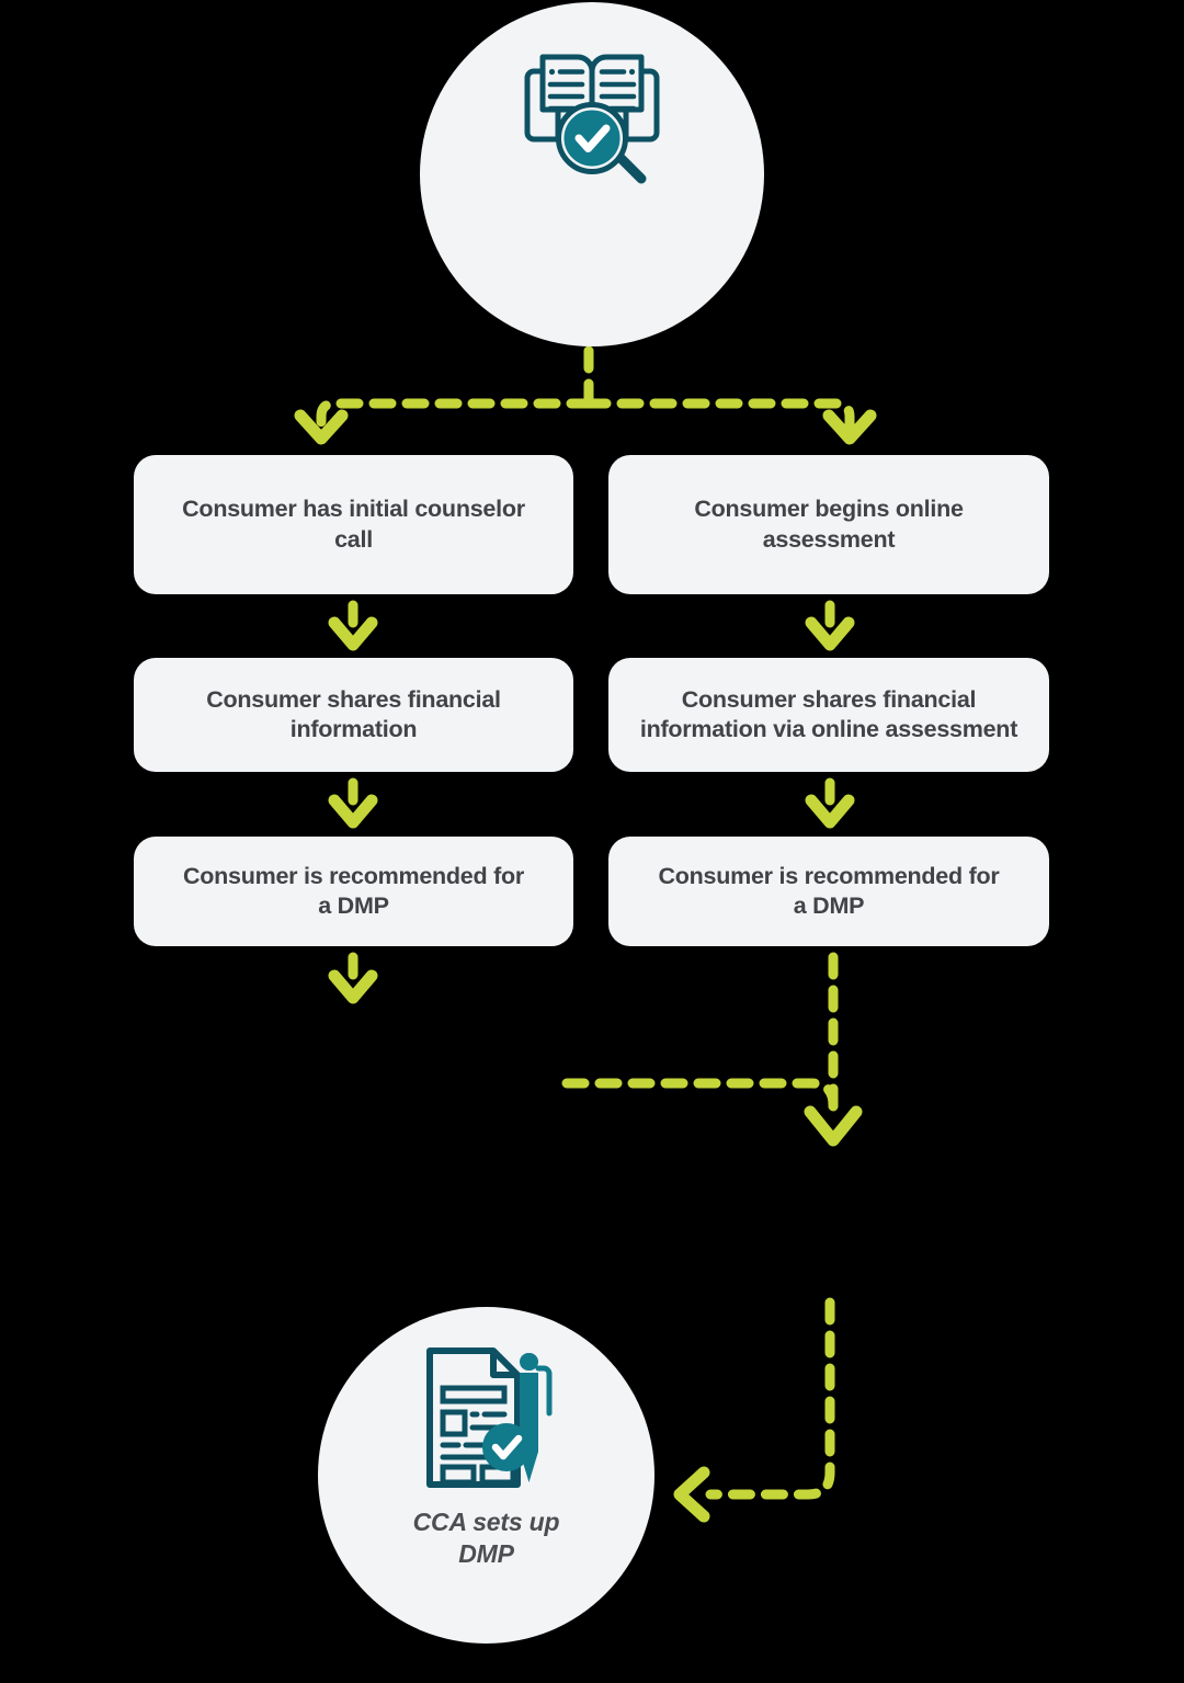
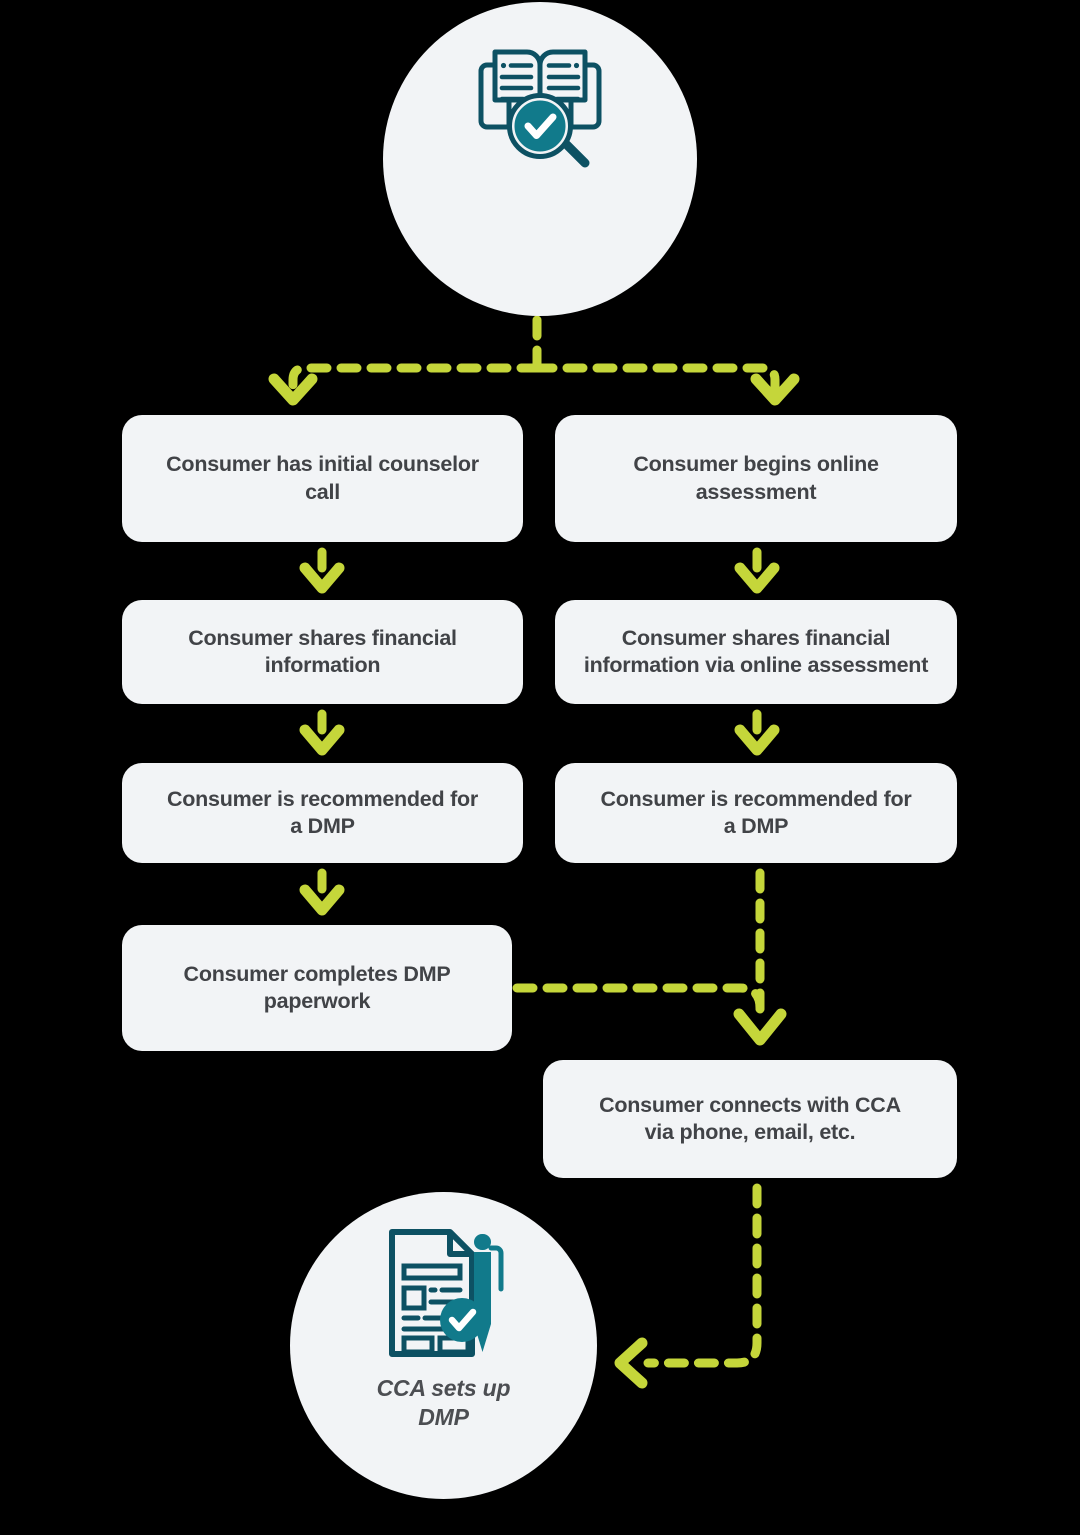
  Consumer has initial counselor
  call
  Consumer begins online
  assessment
  Consumer shares financial
  information
  Consumer shares financial
  information via online assessment
  Consumer is recommended for
  a DMP
  Consumer is recommended for
  a DMP
+ Consumer completes DMP
+ paperwork
+ Consumer connects with CCA
+ via phone, email, etc.
  CCA sets up
  DMP
